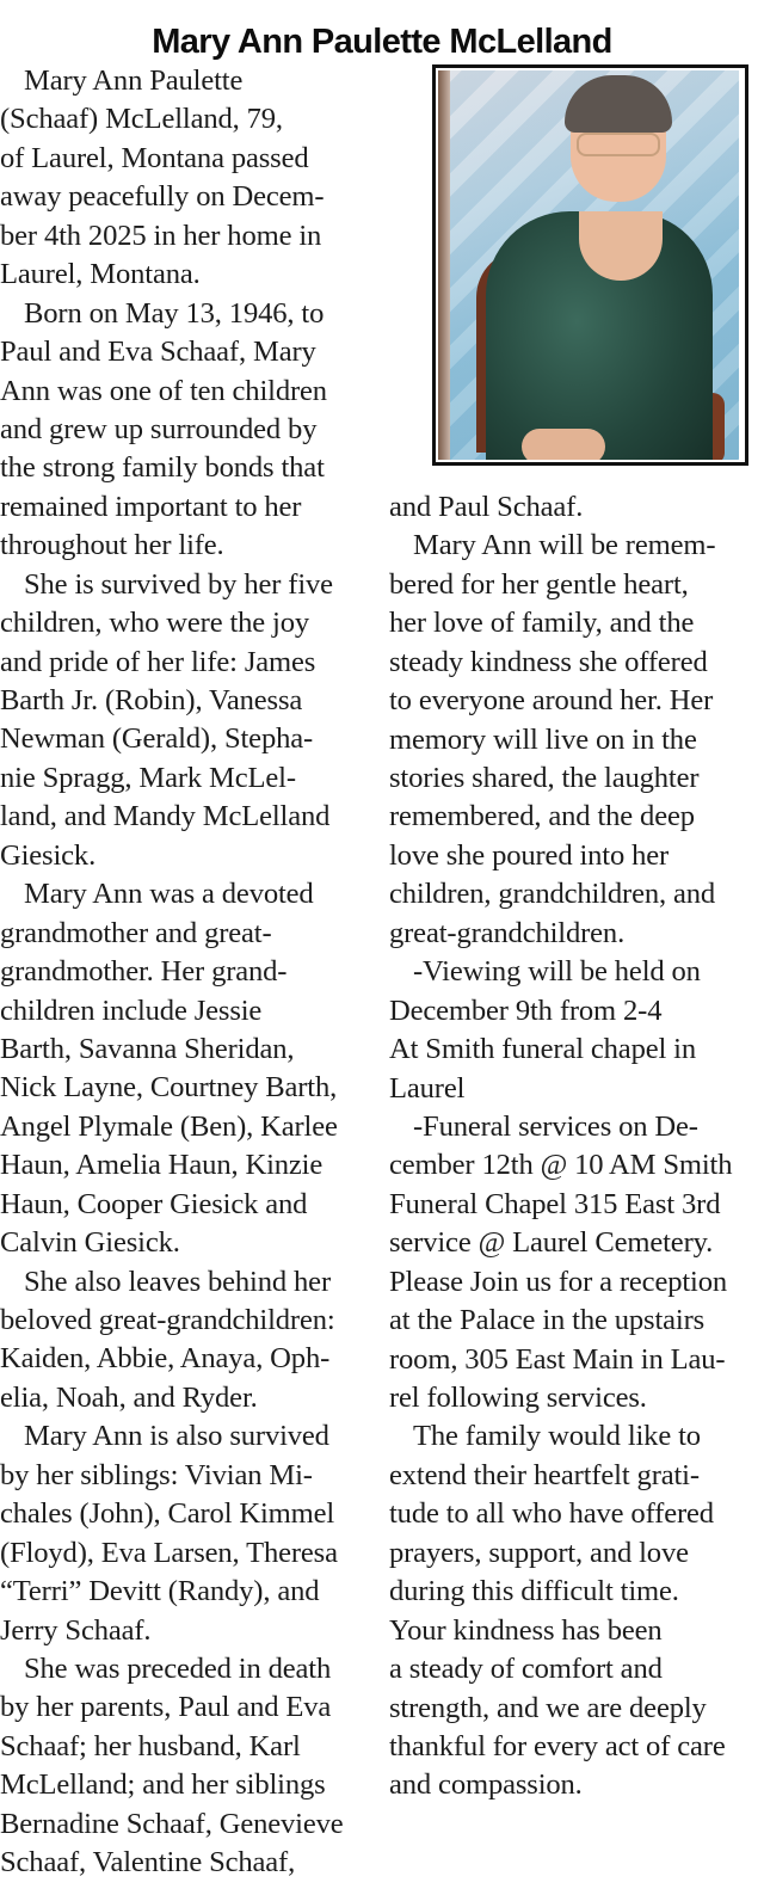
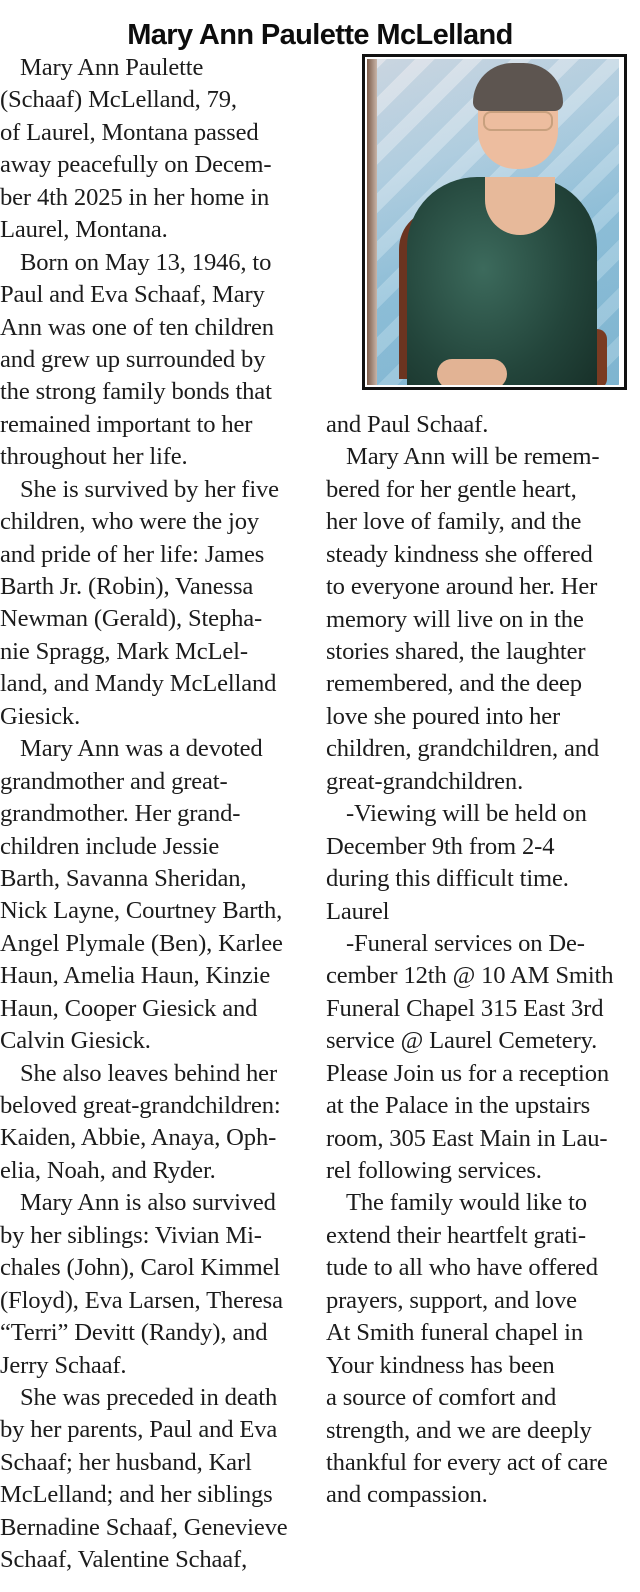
  Mary Ann Paulette McLelland
  Mary Ann Paulette
  (Schaaf) McLelland, 79,
  of Laurel, Montana passed
  away peacefully on Decem-
  ber 4th 2025 in her home in
  Laurel, Montana.
  Born on May 13, 1946, to
  Paul and Eva Schaaf, Mary
  Ann was one of ten children
  and grew up surrounded by
  the strong family bonds that
  remained important to her
  throughout her life.
  She is survived by her five
  children, who were the joy
  and pride of her life: James
  Barth Jr. (Robin), Vanessa
  Newman (Gerald), Stepha-
  nie Spragg, Mark McLel-
  land, and Mandy McLelland
  Giesick.
  Mary Ann was a devoted
  grandmother and great-
  grandmother. Her grand-
  children include Jessie
  Barth, Savanna Sheridan,
  Nick Layne, Courtney Barth,
  Angel Plymale (Ben), Karlee
  Haun, Amelia Haun, Kinzie
  Haun, Cooper Giesick and
  Calvin Giesick.
  She also leaves behind her
  beloved great-grandchildren:
  Kaiden, Abbie, Anaya, Oph-
  elia, Noah, and Ryder.
  Mary Ann is also survived
  by her siblings: Vivian Mi-
  chales (John), Carol Kimmel
  (Floyd), Eva Larsen, Theresa
  “Terri” Devitt (Randy), and
  Jerry Schaaf.
  She was preceded in death
  by her parents, Paul and Eva
  Schaaf; her husband, Karl
  McLelland; and her siblings
  Bernadine Schaaf, Genevieve
  Schaaf, Valentine Schaaf,
  and Paul Schaaf.
  Mary Ann will be remem-
  bered for her gentle heart,
  her love of family, and the
  steady kindness she offered
  to everyone around her. Her
  memory will live on in the
  stories shared, the laughter
  remembered, and the deep
  love she poured into her
  children, grandchildren, and
  great-grandchildren.
  -Viewing will be held on
  December 9th from 2-4
- At Smith funeral chapel in
+ during this difficult time.
  Laurel
  -Funeral services on De-
  cember 12th @ 10 AM Smith
  Funeral Chapel 315 East 3rd
  service @ Laurel Cemetery.
  Please Join us for a reception
  at the Palace in the upstairs
  room, 305 East Main in Lau-
  rel following services.
  The family would like to
  extend their heartfelt grati-
  tude to all who have offered
  prayers, support, and love
- during this difficult time.
+ At Smith funeral chapel in
  Your kindness has been
- a steady of comfort and
+ a source of comfort and
  strength, and we are deeply
  thankful for every act of care
  and compassion.
